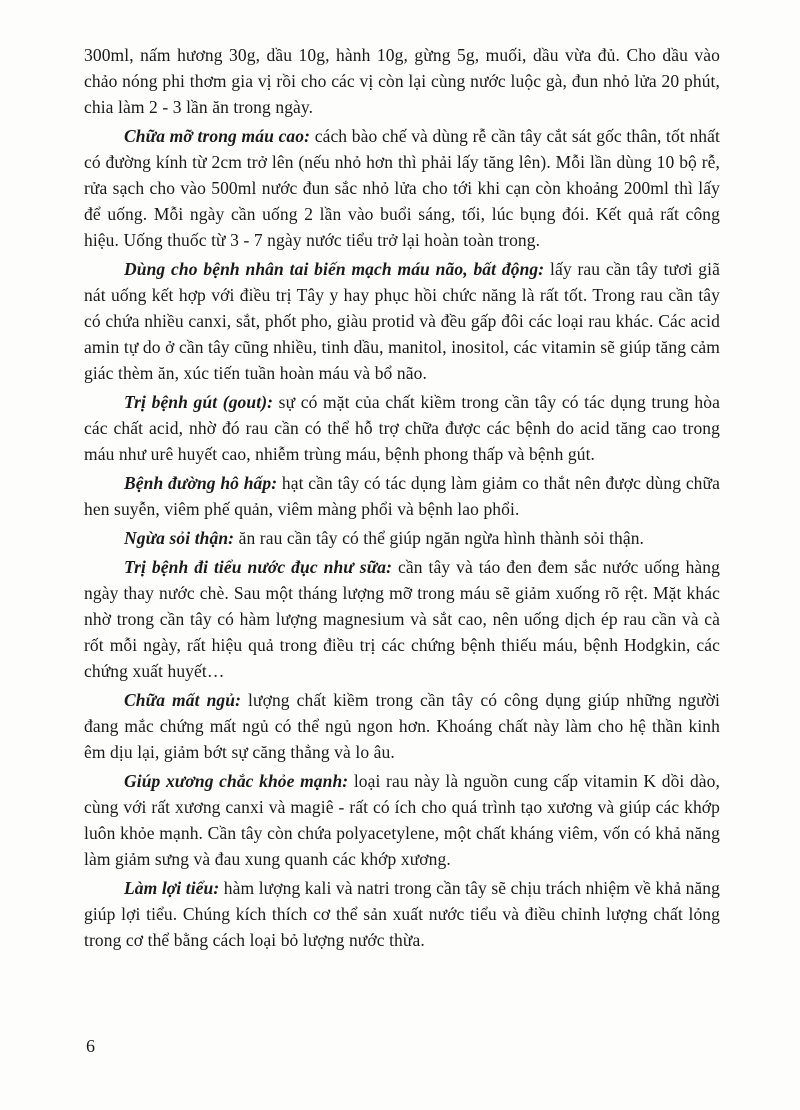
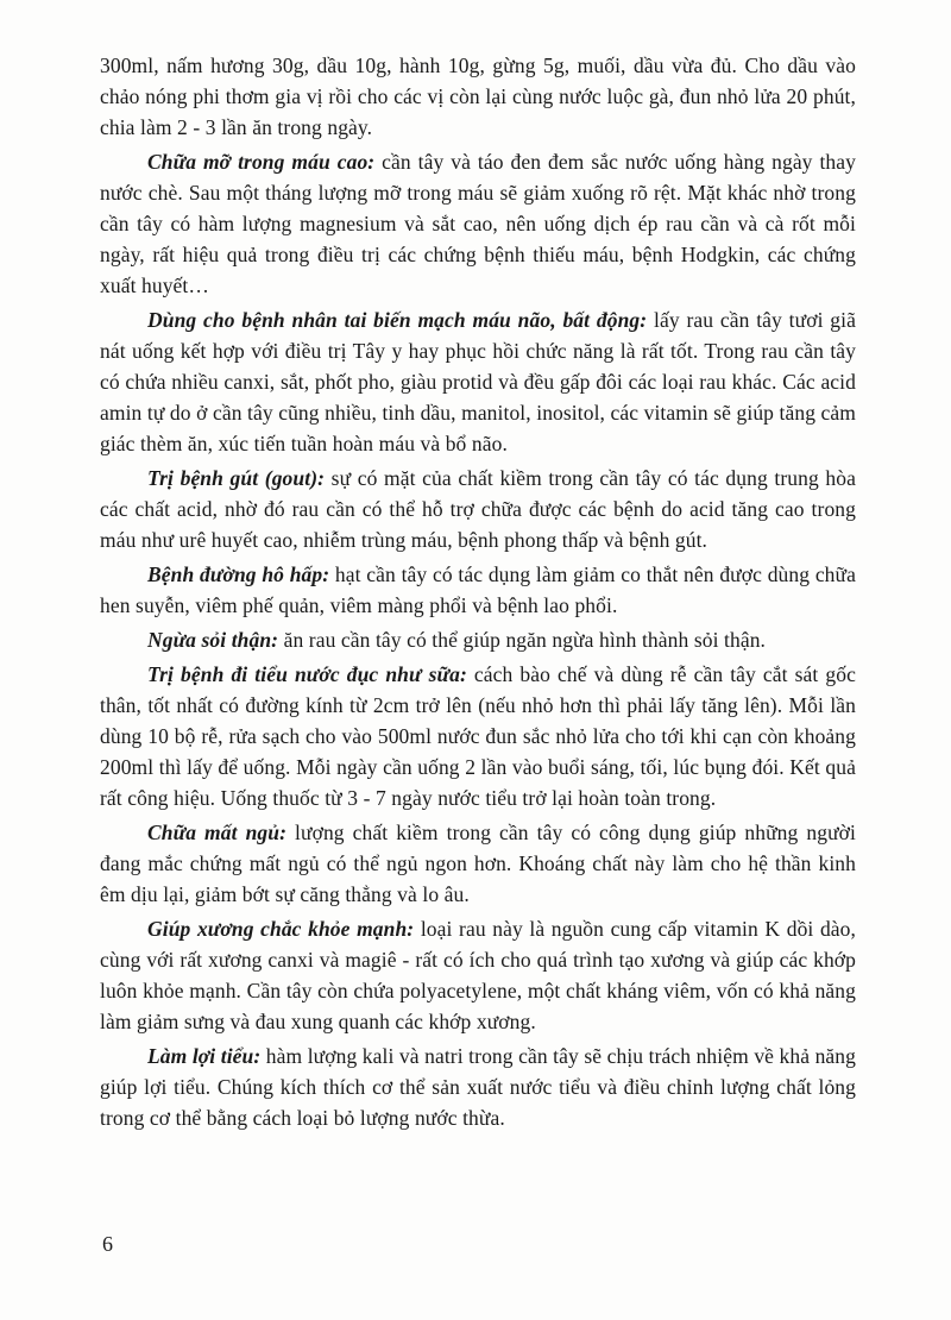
  300ml, nấm hương 30g, dầu 10g, hành 10g, gừng 5g, muối, dầu vừa đủ. Cho dầu vào chảo nóng phi thơm gia vị rồi cho các vị còn lại cùng nước luộc gà, đun nhỏ lửa 20 phút, chia làm 2 - 3 lần ăn trong ngày.
- Chữa mỡ trong máu cao: cách bào chế và dùng rễ cần tây cắt sát gốc thân, tốt nhất có đường kính từ 2cm trở lên (nếu nhỏ hơn thì phải lấy tăng lên). Mỗi lần dùng 10 bộ rễ, rửa sạch cho vào 500ml nước đun sắc nhỏ lửa cho tới khi cạn còn khoảng 200ml thì lấy để uống. Mỗi ngày cần uống 2 lần vào buổi sáng, tối, lúc bụng đói. Kết quả rất công hiệu. Uống thuốc từ 3 - 7 ngày nước tiểu trở lại hoàn toàn trong.
+ Chữa mỡ trong máu cao: cần tây và táo đen đem sắc nước uống hàng ngày thay nước chè. Sau một tháng lượng mỡ trong máu sẽ giảm xuống rõ rệt. Mặt khác nhờ trong cần tây có hàm lượng magnesium và sắt cao, nên uống dịch ép rau cần và cà rốt mỗi ngày, rất hiệu quả trong điều trị các chứng bệnh thiếu máu, bệnh Hodgkin, các chứng xuất huyết…
  Dùng cho bệnh nhân tai biến mạch máu não, bất động: lấy rau cần tây tươi giã nát uống kết hợp với điều trị Tây y hay phục hồi chức năng là rất tốt. Trong rau cần tây có chứa nhiều canxi, sắt, phốt pho, giàu protid và đều gấp đôi các loại rau khác. Các acid amin tự do ở cần tây cũng nhiều, tinh dầu, manitol, inositol, các vitamin sẽ giúp tăng cảm giác thèm ăn, xúc tiến tuần hoàn máu và bổ não.
  Trị bệnh gút (gout): sự có mặt của chất kiềm trong cần tây có tác dụng trung hòa các chất acid, nhờ đó rau cần có thể hỗ trợ chữa được các bệnh do acid tăng cao trong máu như urê huyết cao, nhiễm trùng máu, bệnh phong thấp và bệnh gút.
  Bệnh đường hô hấp: hạt cần tây có tác dụng làm giảm co thắt nên được dùng chữa hen suyễn, viêm phế quản, viêm màng phổi và bệnh lao phổi.
  Ngừa sỏi thận: ăn rau cần tây có thể giúp ngăn ngừa hình thành sỏi thận.
- Trị bệnh đi tiểu nước đục như sữa: cần tây và táo đen đem sắc nước uống hàng ngày thay nước chè. Sau một tháng lượng mỡ trong máu sẽ giảm xuống rõ rệt. Mặt khác nhờ trong cần tây có hàm lượng magnesium và sắt cao, nên uống dịch ép rau cần và cà rốt mỗi ngày, rất hiệu quả trong điều trị các chứng bệnh thiếu máu, bệnh Hodgkin, các chứng xuất huyết…
+ Trị bệnh đi tiểu nước đục như sữa: cách bào chế và dùng rễ cần tây cắt sát gốc thân, tốt nhất có đường kính từ 2cm trở lên (nếu nhỏ hơn thì phải lấy tăng lên). Mỗi lần dùng 10 bộ rễ, rửa sạch cho vào 500ml nước đun sắc nhỏ lửa cho tới khi cạn còn khoảng 200ml thì lấy để uống. Mỗi ngày cần uống 2 lần vào buổi sáng, tối, lúc bụng đói. Kết quả rất công hiệu. Uống thuốc từ 3 - 7 ngày nước tiểu trở lại hoàn toàn trong.
  Chữa mất ngủ: lượng chất kiềm trong cần tây có công dụng giúp những người đang mắc chứng mất ngủ có thể ngủ ngon hơn. Khoáng chất này làm cho hệ thần kinh êm dịu lại, giảm bớt sự căng thẳng và lo âu.
  Giúp xương chắc khỏe mạnh: loại rau này là nguồn cung cấp vitamin K dồi dào, cùng với rất xương canxi và magiê - rất có ích cho quá trình tạo xương và giúp các khớp luôn khỏe mạnh. Cần tây còn chứa polyacetylene, một chất kháng viêm, vốn có khả năng làm giảm sưng và đau xung quanh các khớp xương.
  Làm lợi tiểu: hàm lượng kali và natri trong cần tây sẽ chịu trách nhiệm về khả năng giúp lợi tiểu. Chúng kích thích cơ thể sản xuất nước tiểu và điều chỉnh lượng chất lỏng trong cơ thể bằng cách loại bỏ lượng nước thừa.
  6
